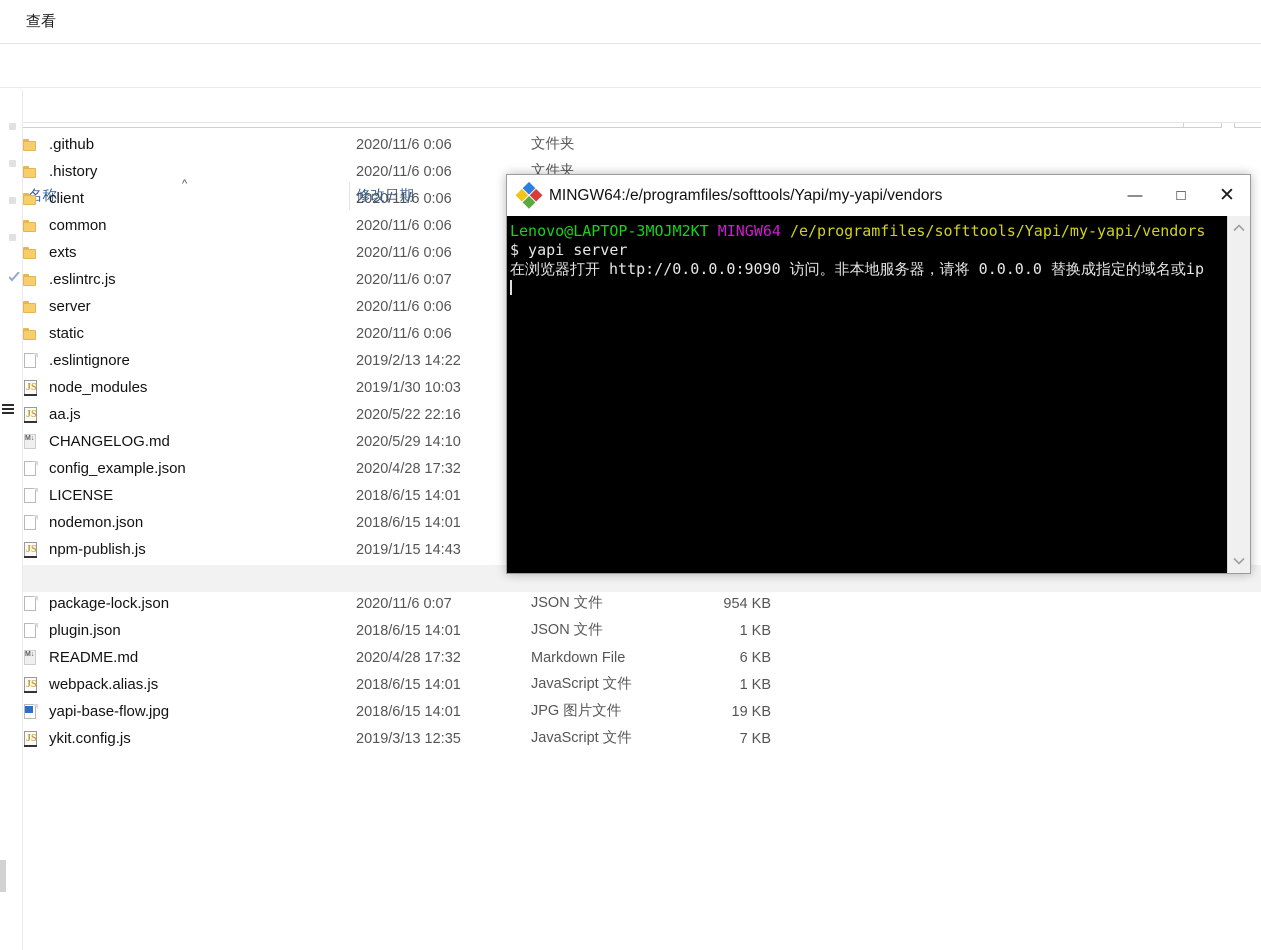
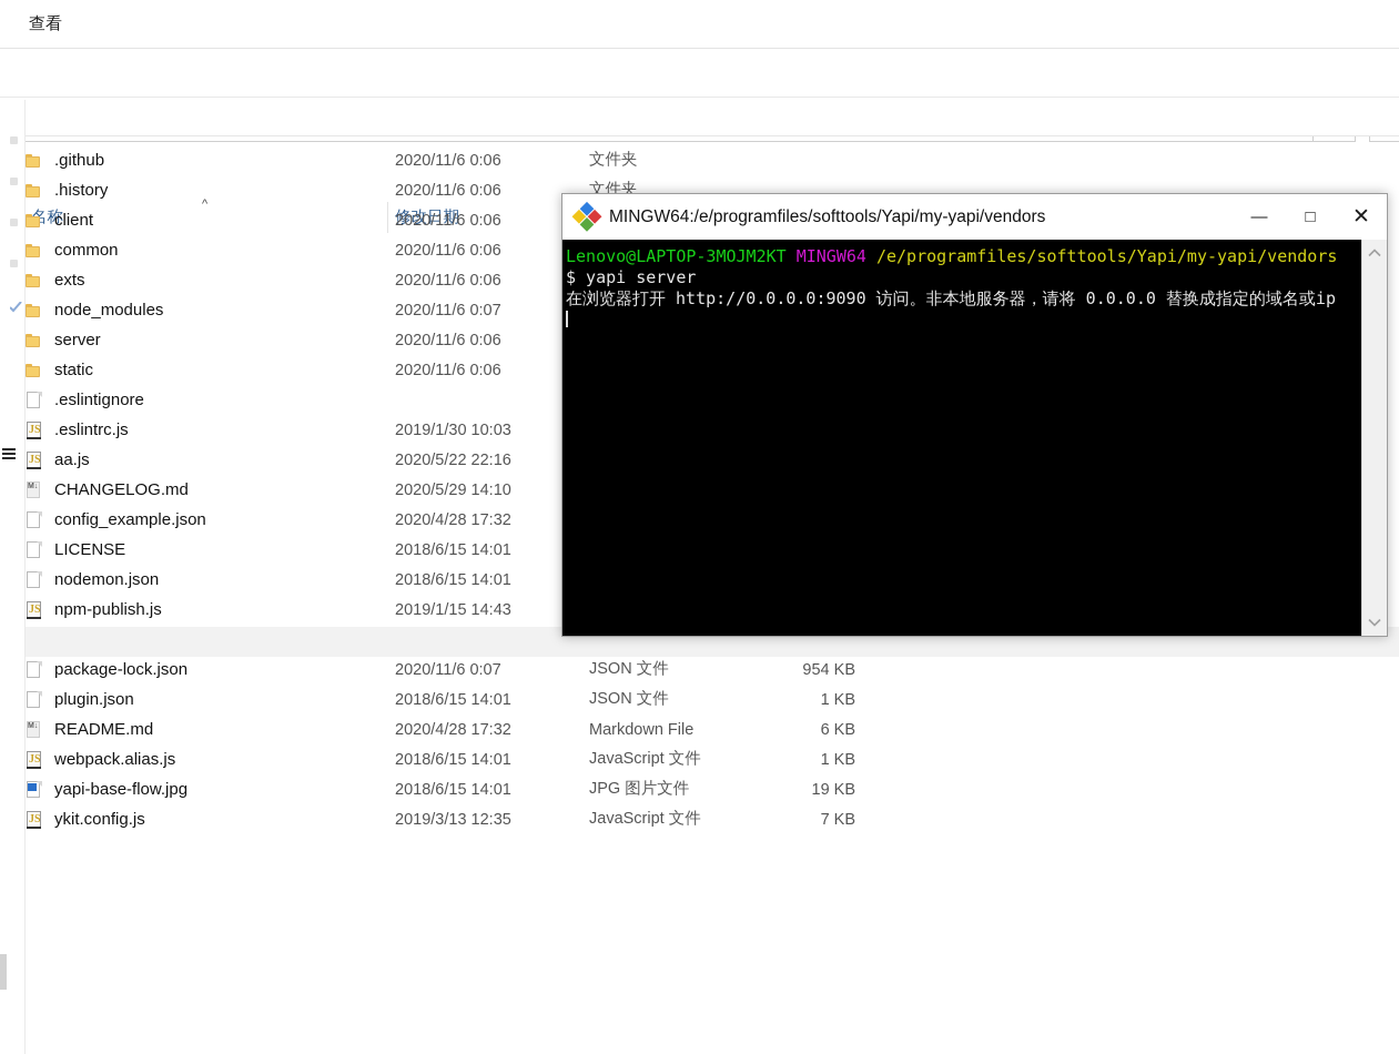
  查看
  ^
  修改日期
  .github
  2020/11/6 0:06
  文件夹
  .history
  2020/11/6 0:06
  文件夹
  client
  2020/11/6 0:06
  common
  2020/11/6 0:06
  exts
  2020/11/6 0:06
- .eslintrc.js
+ node_modules
  2020/11/6 0:07
  server
  2020/11/6 0:06
  static
  2020/11/6 0:06
  .eslintignore
- 2019/2/13 14:22
  JS
- node_modules
+ .eslintrc.js
  2019/1/30 10:03
  JS
  aa.js
  2020/5/22 22:16
  CHANGELOG.md
  2020/5/29 14:10
  config_example.json
  2020/4/28 17:32
  LICENSE
  2018/6/15 14:01
  nodemon.json
  2018/6/15 14:01
  JS
  npm-publish.js
  2019/1/15 14:43
  package-lock.json
  2020/11/6 0:07
  JSON 文件
  954 KB
  plugin.json
  2018/6/15 14:01
  JSON 文件
  1 KB
  README.md
  2020/4/28 17:32
  Markdown File
  6 KB
  JS
  webpack.alias.js
  2018/6/15 14:01
  JavaScript 文件
  1 KB
  yapi-base-flow.jpg
  2018/6/15 14:01
  JPG 图片文件
  19 KB
  JS
  ykit.config.js
  2019/3/13 12:35
  JavaScript 文件
  7 KB
  MINGW64:/e/programfiles/softtools/Yapi/my-yapi/vendors
  —
  □
  ✕
  Lenovo@LAPTOP-3MOJM2KT MINGW64 /e/programfiles/softtools/Yapi/my-yapi/vendors $ yapi server 在浏览器打开 http://0.0.0.0:9090 访问。非本地服务器，请将 0.0.0.0 替换成指定的域名或ip
